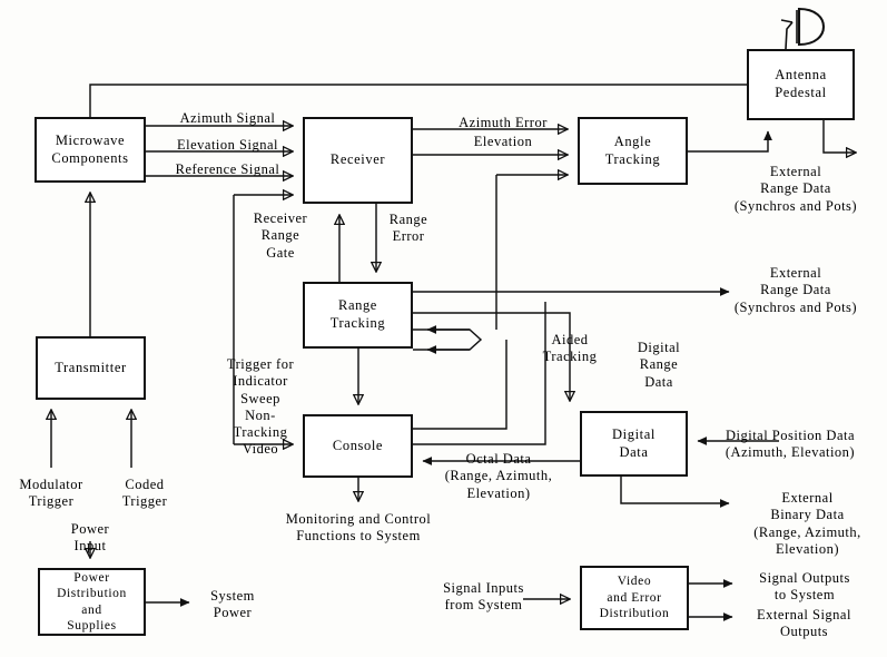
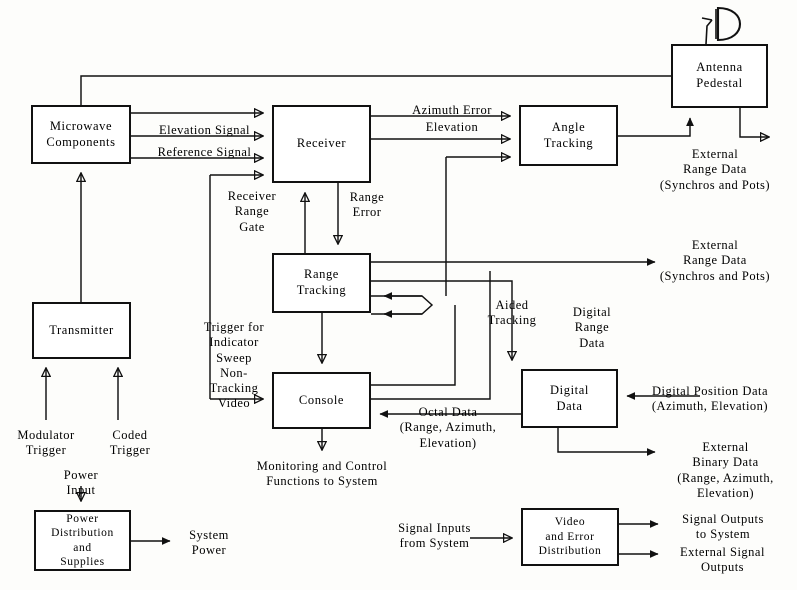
  Microwave
  Components
  Receiver
  Angle
  Tracking
  Antenna
  Pedestal
  Range
  Tracking
  Console
  Digital
  Data
  Transmitter
  Power
  Distribution
  and
  Supplies
  Video
  and Error
  Distribution
- Azimuth Signal
  Elevation Signal
  Reference Signal
  Azimuth Error
  Elevation
  External
  Range Data
  (Synchros and Pots)
  External
  Range Data
  (Synchros and Pots)
  Receiver
  Range
  Gate
  Range
  Error
  Aided
  Tracking
  Digital
  Range
  Data
  Trigger for
  Indicator
  Sweep
  Non-
  Tracking
  Video
  Octal Data
  (Range, Azimuth,
  Elevation)
  Digital Position Data
  (Azimuth, Elevation)
  External
  Binary Data
  (Range, Azimuth,
  Elevation)
  Monitoring and Control
  Functions to System
  Modulator
  Trigger
  Coded
  Trigger
  Power
  Input
  System
  Power
  Signal Inputs
  from System
  Signal Outputs
  to System
  External Signal
  Outputs
